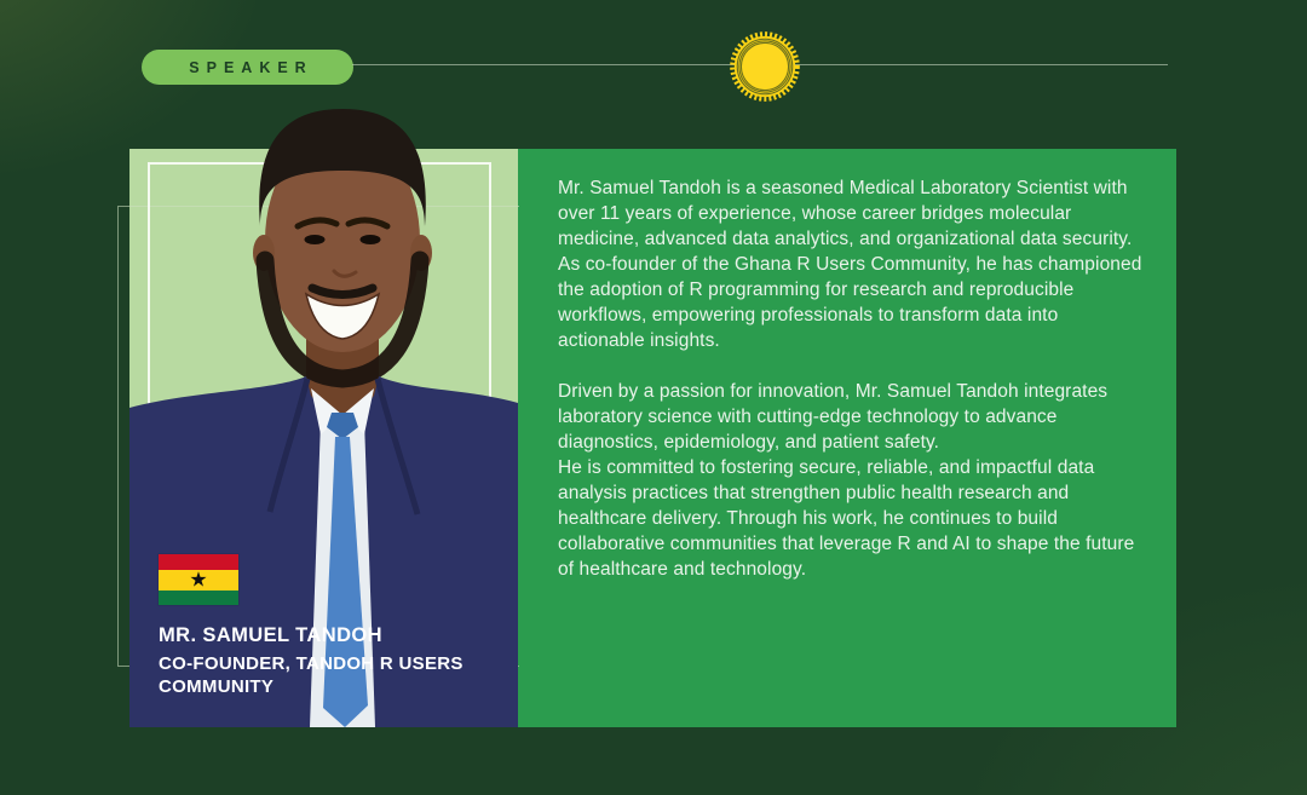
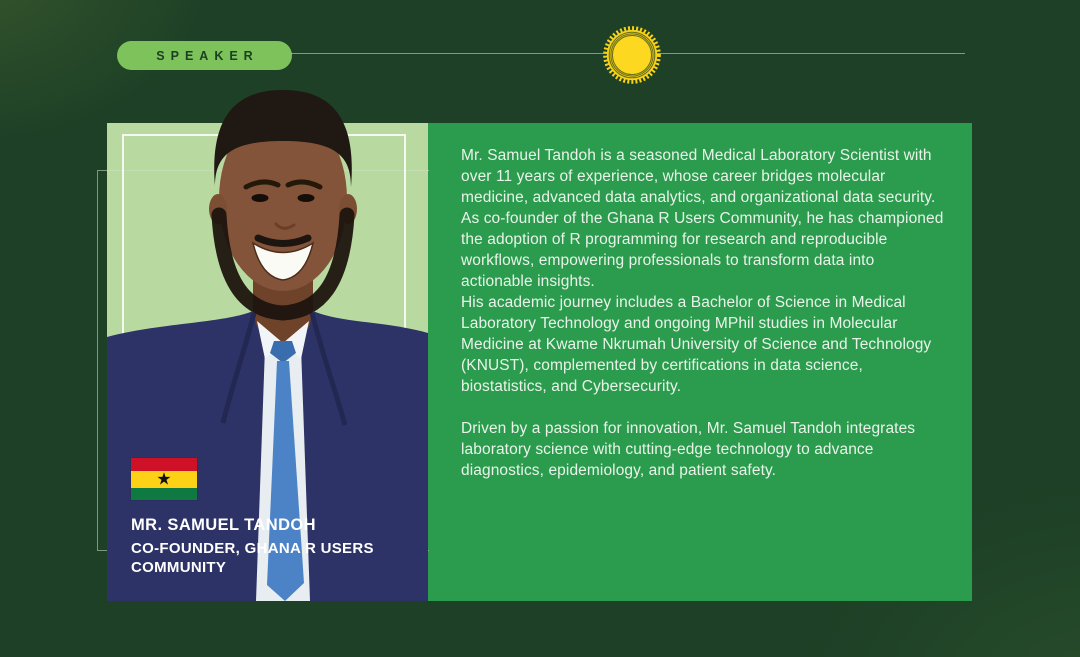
  SPEAKER
  ★
  MR. SAMUEL TANDOH
- CO-FOUNDER, TANDOH R USERS COMMUNITY
+ CO-FOUNDER, GHANA R USERS COMMUNITY
  Mr. Samuel Tandoh is a seasoned Medical Laboratory Scientist with over 11 years of experience, whose career bridges molecular medicine, advanced data analytics, and organizational data security. As co-founder of the Ghana R Users Community, he has championed the adoption of R programming for research and reproducible workflows, empowering professionals to transform data into actionable insights.
+ His academic journey includes a Bachelor of Science in Medical Laboratory Technology and ongoing MPhil studies in Molecular Medicine at Kwame Nkrumah University of Science and Technology (KNUST), complemented by certifications in data science, biostatistics, and Cybersecurity.
  Driven by a passion for innovation, Mr. Samuel Tandoh integrates laboratory science with cutting-edge technology to advance diagnostics, epidemiology, and patient safety.
- He is committed to fostering secure, reliable, and impactful data analysis practices that strengthen public health research and healthcare delivery. Through his work, he continues to build collaborative communities that leverage R and AI to shape the future of healthcare and technology.
